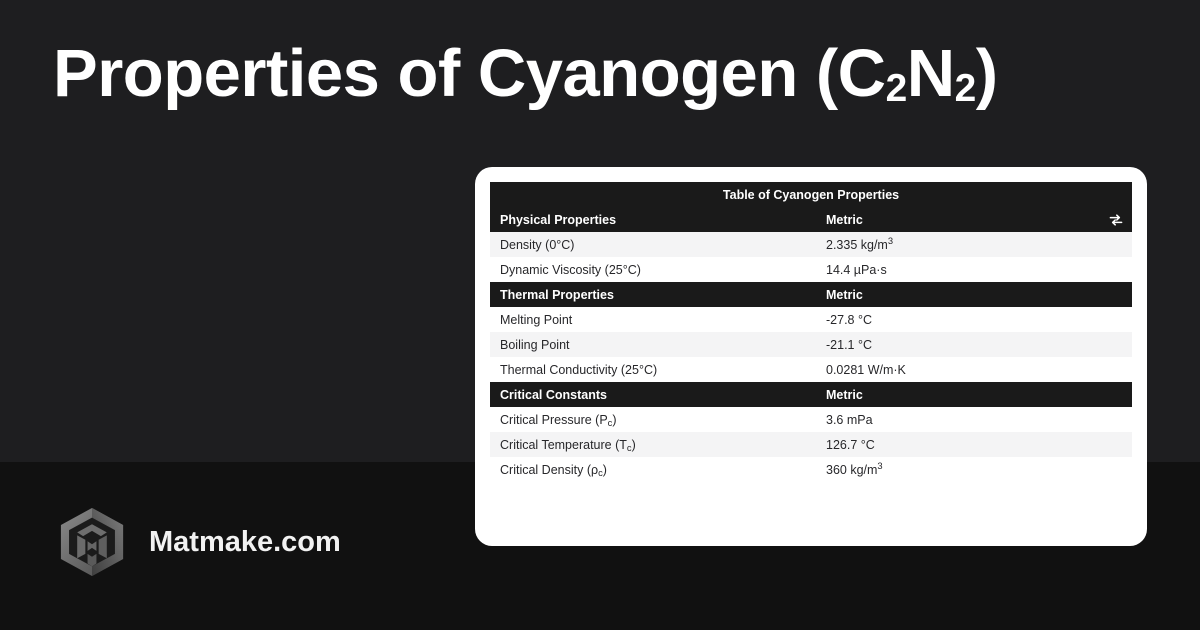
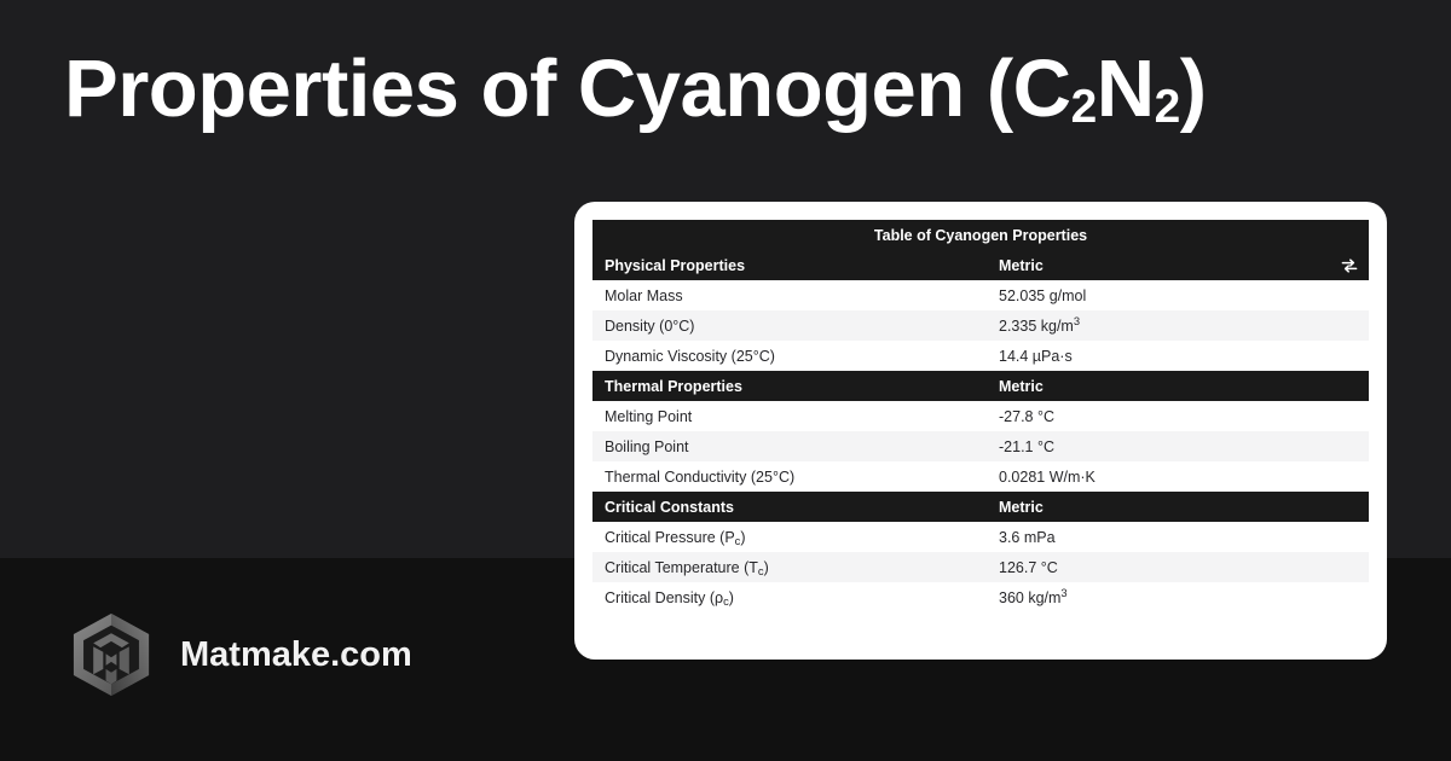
  Properties of Cyanogen (C2N2)
  Table of Cyanogen Properties
  Physical Properties	Metric
+ Molar Mass	52.035 g/mol
  Density (0°C)	2.335 kg/m3
  Dynamic Viscosity (25°C)	14.4 µPa·s
  Thermal Properties	Metric
  Melting Point	-27.8 °C
  Boiling Point	-21.1 °C
  Thermal Conductivity (25°C)	0.0281 W/m·K
  Critical Constants	Metric
  Critical Pressure (Pc)	3.6 mPa
  Critical Temperature (Tc)	126.7 °C
  Critical Density (ρc)	360 kg/m3
  Matmake.com
